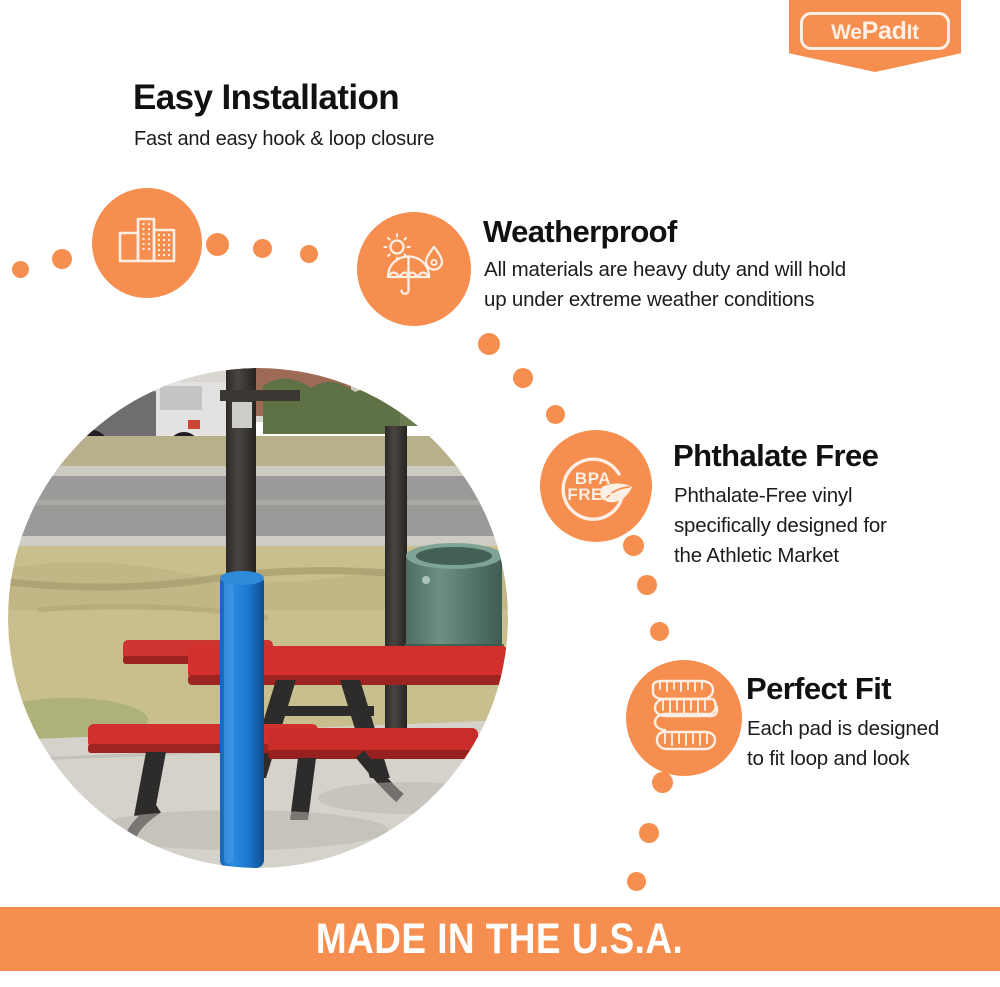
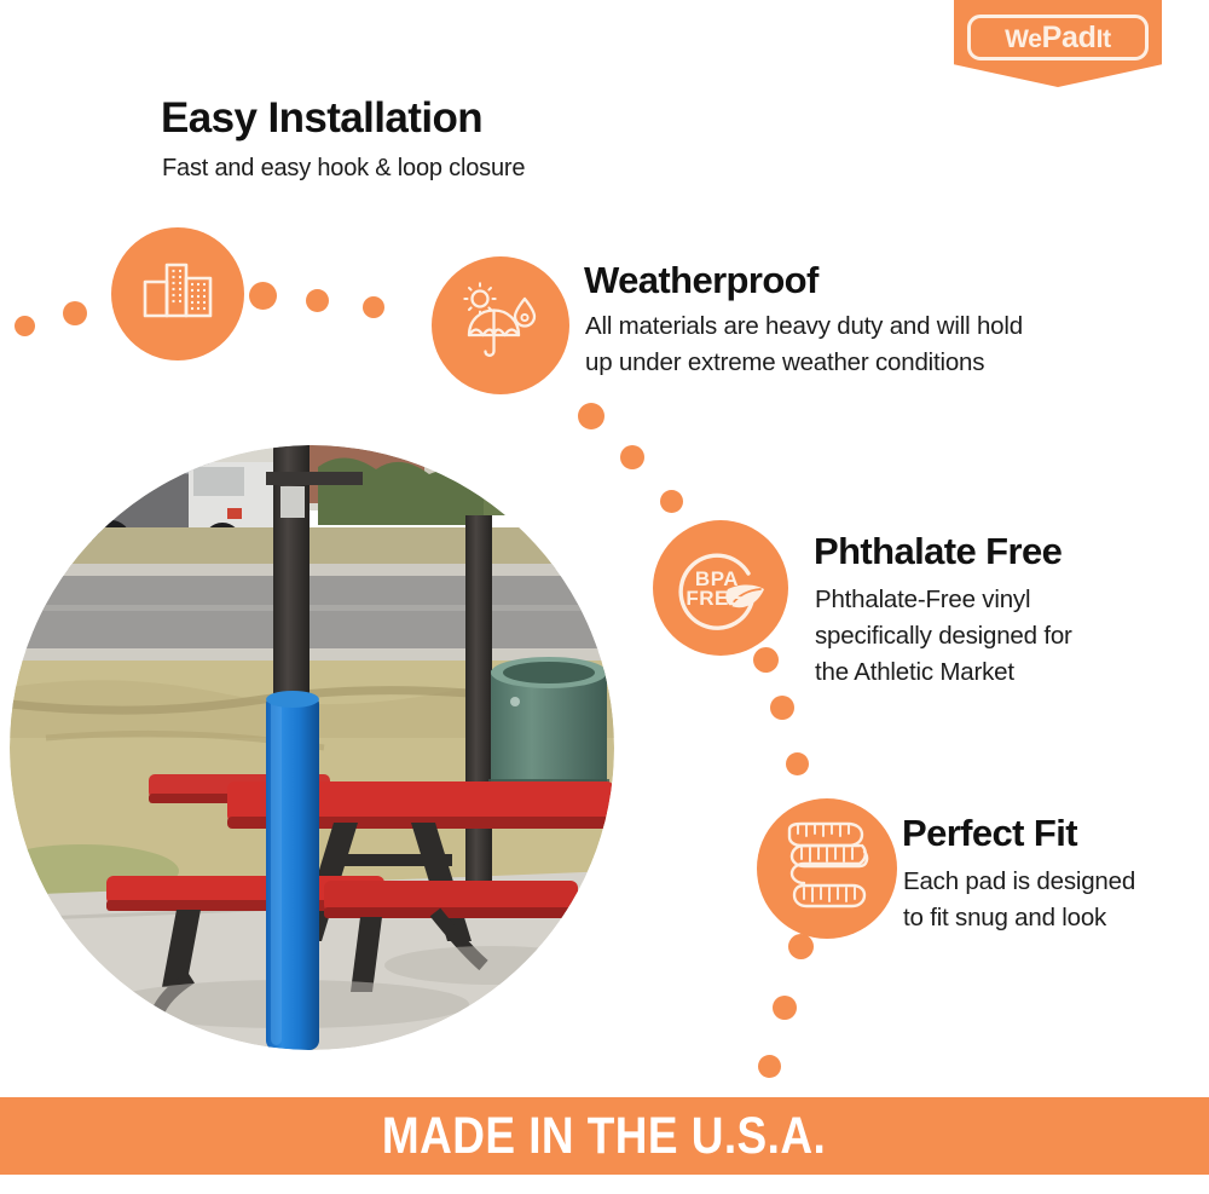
  WePadIt
  Easy Installation
  Fast and easy hook & loop closure
  Weatherproof
  All materials are heavy duty and will hold
  up under extreme weather conditions
  Phthalate Free
  Phthalate-Free vinyl
  specifically designed for
  the Athletic Market
  BPA
  FREE
  Perfect Fit
  Each pad is designed
- to fit loop and look
+ to fit snug and look
  MADE IN THE U.S.A.
